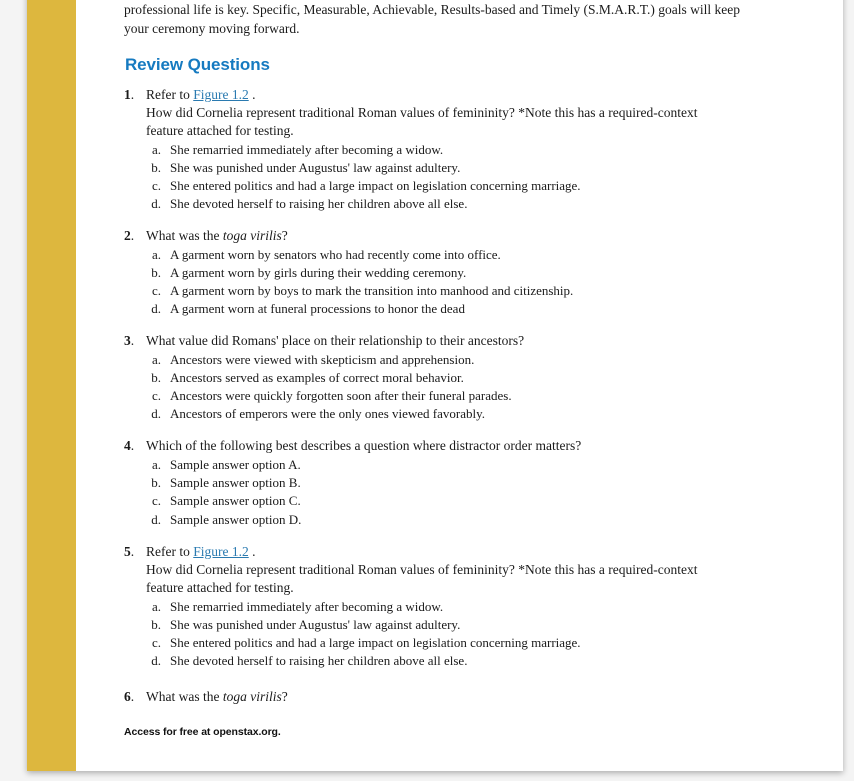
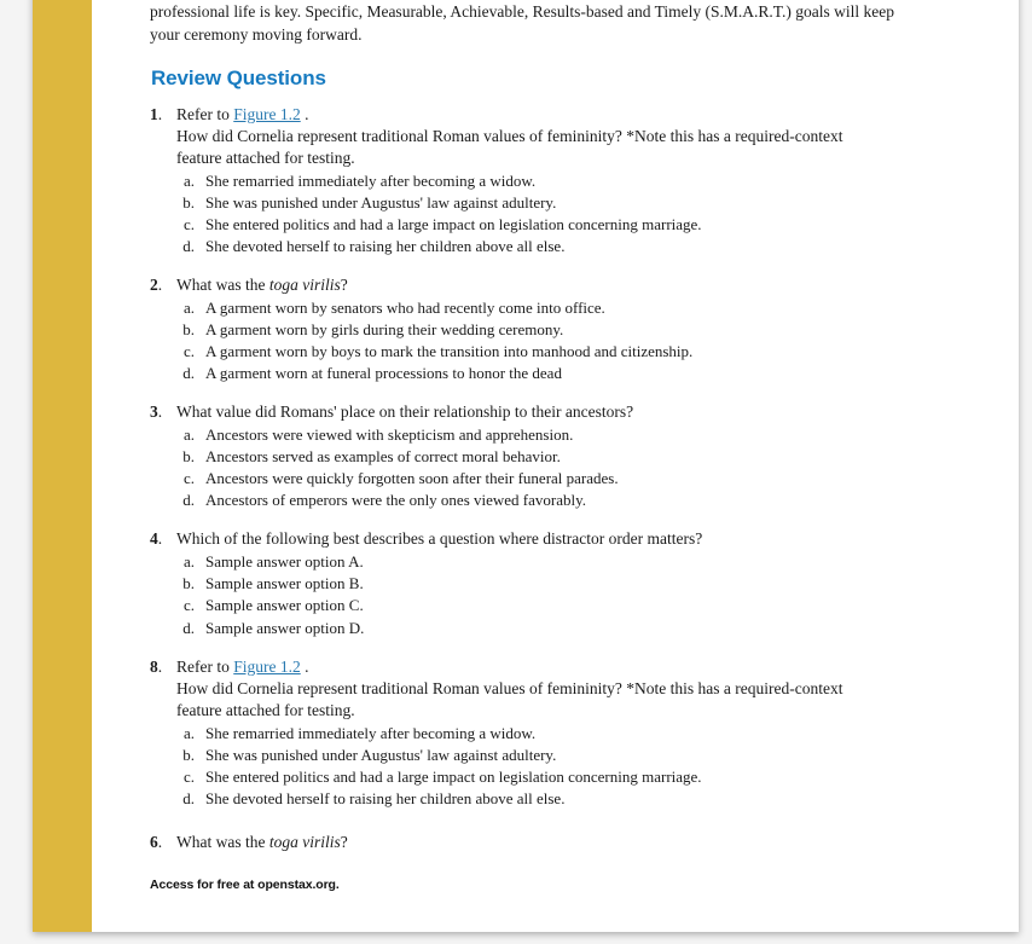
  professional life is key. Specific, Measurable, Achievable, Results-based and Timely (S.M.A.R.T.) goals will keep your ceremony moving forward.
  Review Questions
  1.
  Refer to Figure 1.2 .
  How did Cornelia represent traditional Roman values of femininity? *Note this has a required-context
  feature attached for testing.
  a.
  She remarried immediately after becoming a widow.
  b.
  She was punished under Augustus' law against adultery.
  c.
  She entered politics and had a large impact on legislation concerning marriage.
  d.
  She devoted herself to raising her children above all else.
  2.
  What was the toga virilis?
  a.
  A garment worn by senators who had recently come into office.
  b.
  A garment worn by girls during their wedding ceremony.
  c.
  A garment worn by boys to mark the transition into manhood and citizenship.
  d.
  A garment worn at funeral processions to honor the dead
  3.
  What value did Romans' place on their relationship to their ancestors?
  a.
  Ancestors were viewed with skepticism and apprehension.
  b.
  Ancestors served as examples of correct moral behavior.
  c.
  Ancestors were quickly forgotten soon after their funeral parades.
  d.
  Ancestors of emperors were the only ones viewed favorably.
  4.
  Which of the following best describes a question where distractor order matters?
  a.
  Sample answer option A.
  b.
  Sample answer option B.
  c.
  Sample answer option C.
  d.
  Sample answer option D.
- 5.
+ 8.
  Refer to Figure 1.2 .
  How did Cornelia represent traditional Roman values of femininity? *Note this has a required-context
  feature attached for testing.
  a.
  She remarried immediately after becoming a widow.
  b.
  She was punished under Augustus' law against adultery.
  c.
  She entered politics and had a large impact on legislation concerning marriage.
  d.
  She devoted herself to raising her children above all else.
  6.
  What was the toga virilis?
  Access for free at openstax.org.
